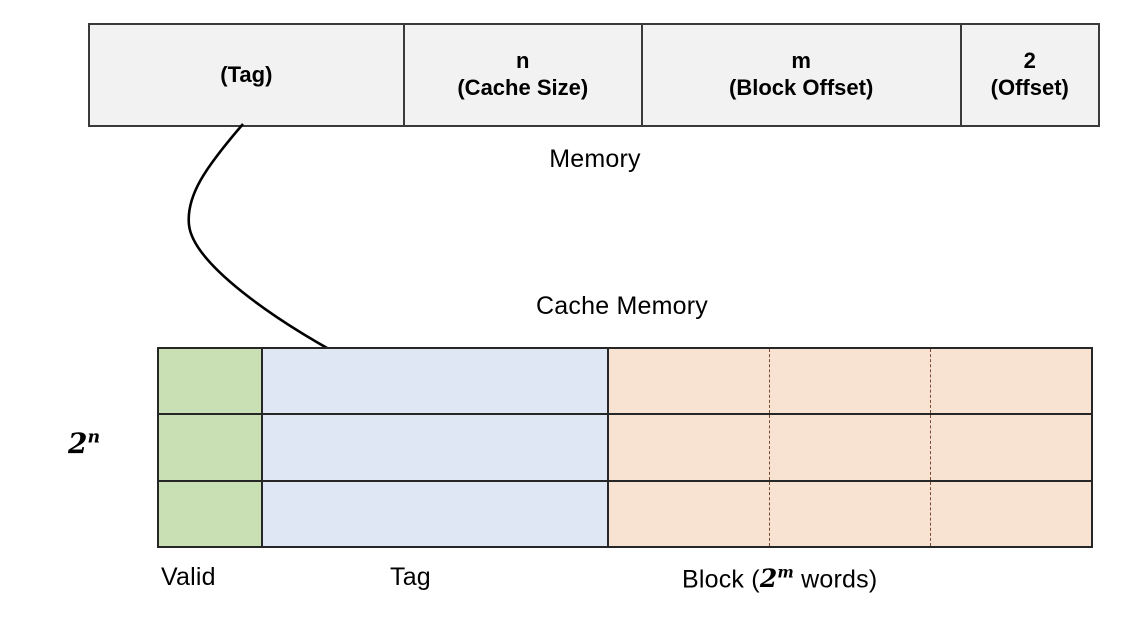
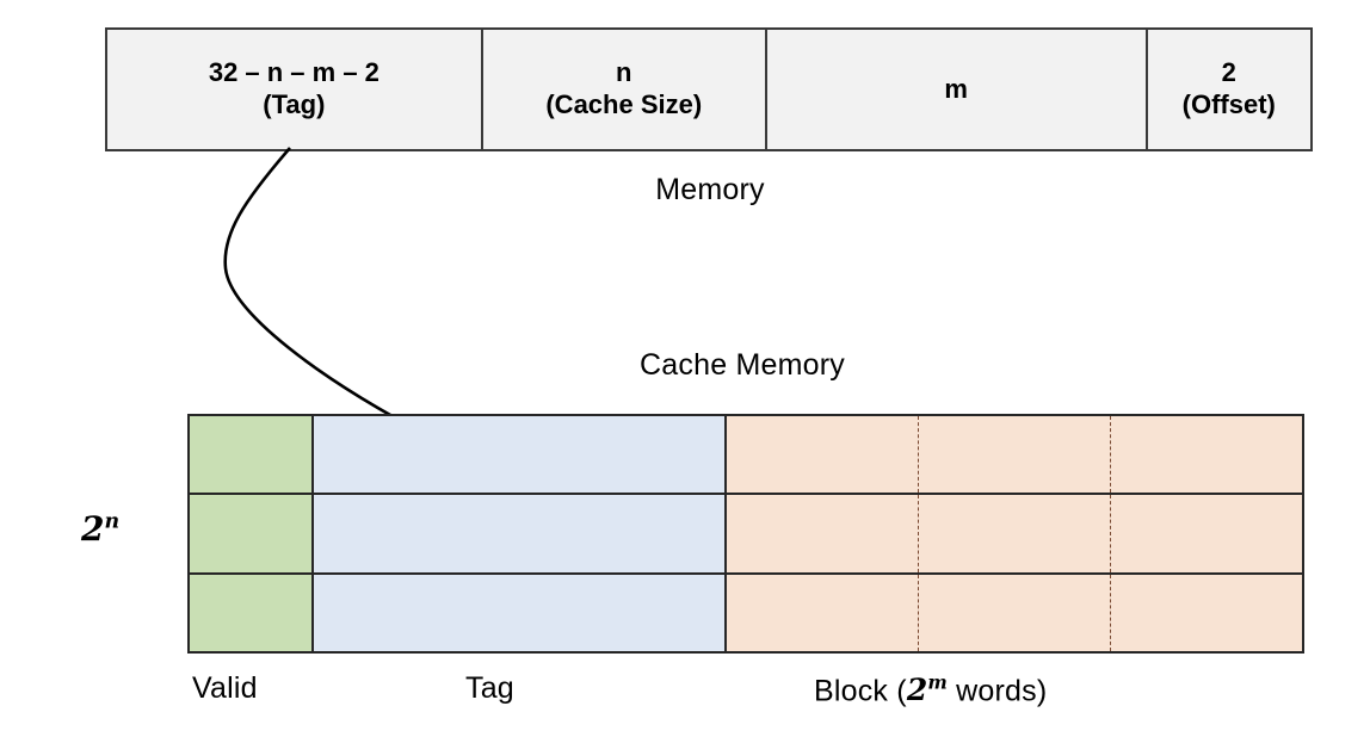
+ 32 – n – m – 2
  (Tag)
  n
  (Cache Size)
  m
- (Block Offset)
  2
  (Offset)
  Memory
  Cache Memory
  2n
  Valid
  Tag
  Block (2m words)
